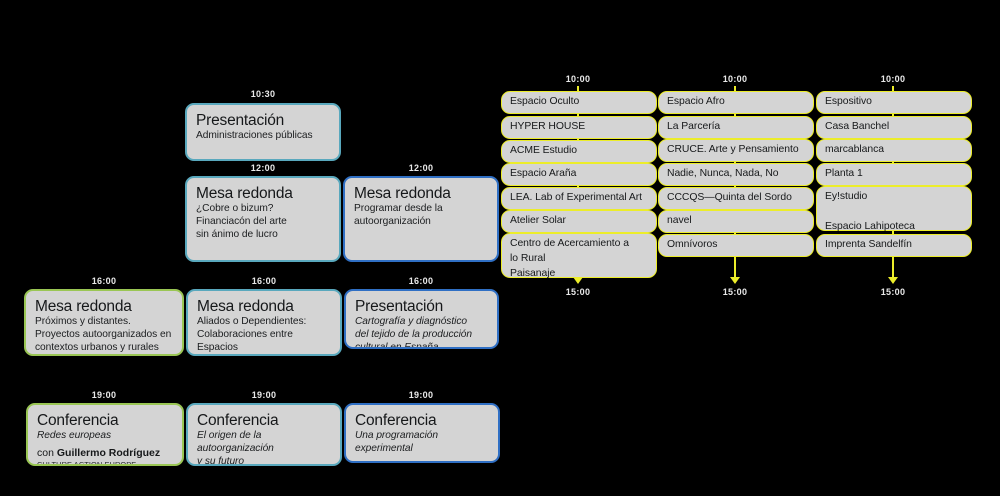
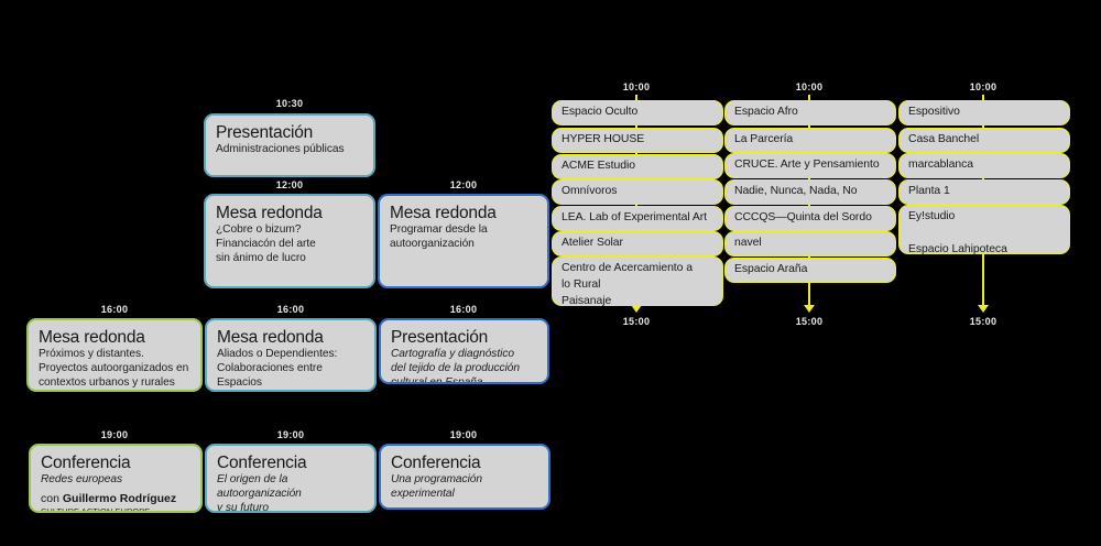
  10:30
  Presentación
  Administraciones públicas
  12:00
  Mesa redonda
  ¿Cobre o bizum?
  Financiacón del arte
  sin ánimo de lucro
  12:00
  Mesa redonda
  Programar desde la
  autoorganización
  16:00
  Mesa redonda
  Próximos y distantes.
  Proyectos autoorganizados en
  contextos urbanos y rurales
  16:00
  Mesa redonda
  Aliados o Dependientes:
  Colaboraciones entre Espacios
  16:00
  Presentación
  Cartografía y diagnóstico
  del tejido de la producción
  19:00
  Conferencia
  Redes europeas
  con Guillermo Rodríguez
  19:00
  Conferencia
  El origen de la autoorganización
  y su futuro
  19:00
  Conferencia
  Una programación experimental
  10:00
  15:00
  Espacio Oculto
  HYPER HOUSE
  ACME Estudio
- Espacio Araña
+ Omnívoros
  LEA. Lab of Experimental Art
  Atelier Solar
  Centro de Acercamiento a
  lo Rural
  Paisanaje
  10:00
  15:00
  Espacio Afro
  La Parcería
  CRUCE. Arte y Pensamiento
  Nadie, Nunca, Nada, No
  CCCQS—Quinta del Sordo
  navel
- Omnívoros
+ Espacio Araña
  10:00
  15:00
  Espositivo
  Casa Banchel
  marcablanca
  Planta 1
  Ey!studio
  Espacio Lahipoteca
- Imprenta Sandelfín
